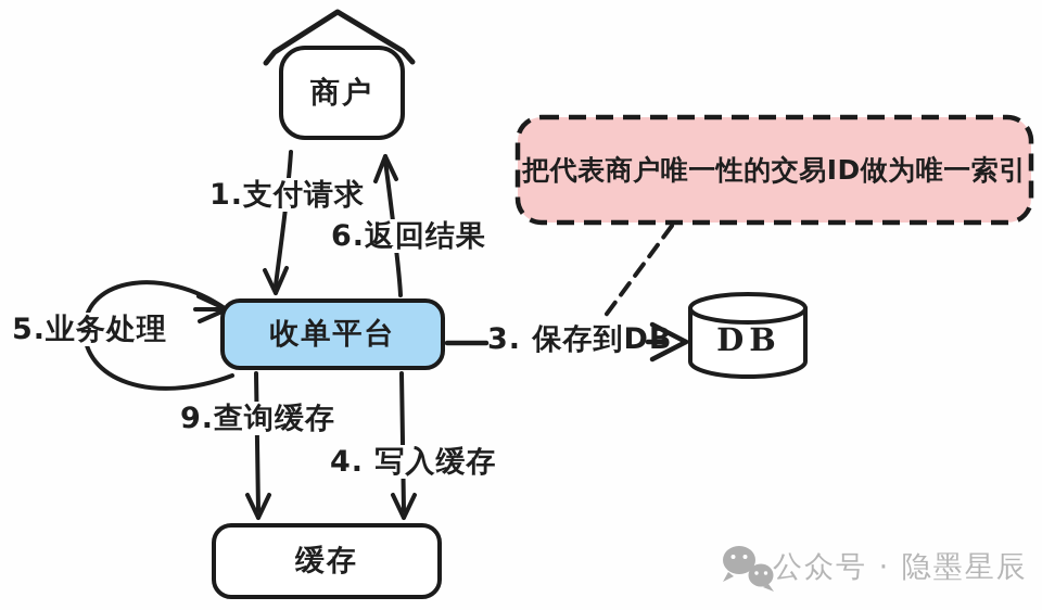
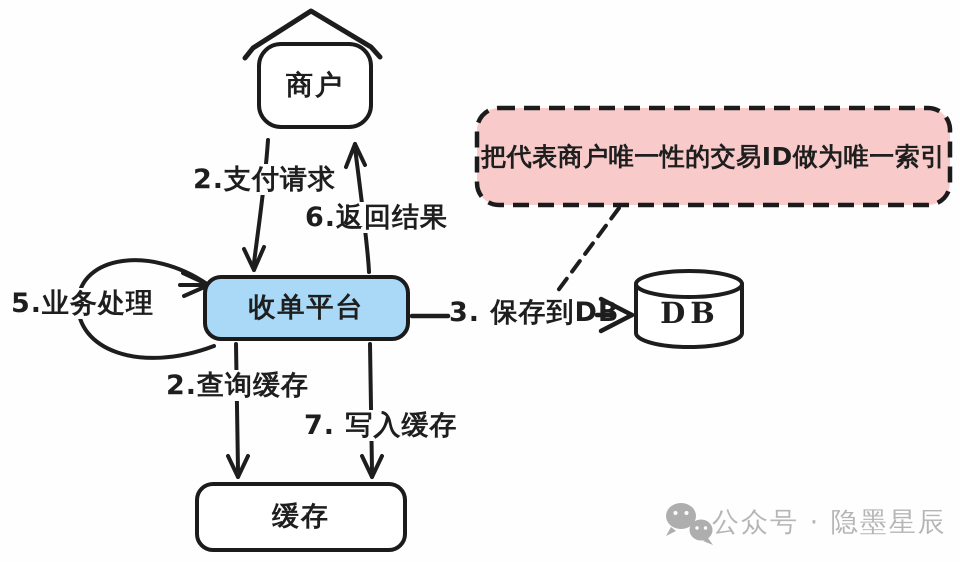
  商户
  收单平台
  缓存
  DB
  把代表商户唯一性的交易ID做为唯一索引
- 1.支付请求
+ 2.支付请求
  6.返回结果
  5.业务处理
- 9.查询缓存
+ 2.查询缓存
- 4. 写入缓存
+ 7. 写入缓存
  3. 保存到DB
  公众号 · 隐墨星辰
